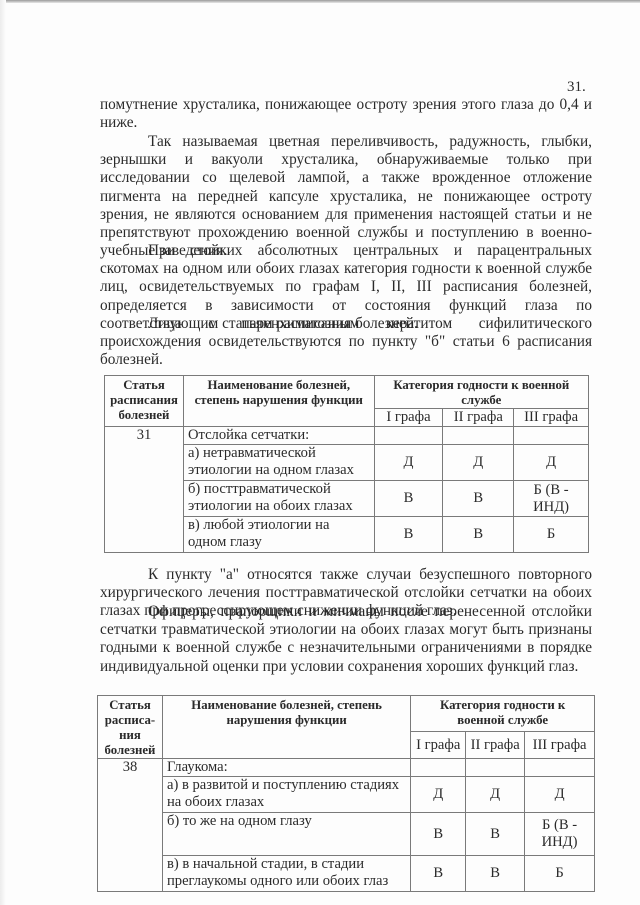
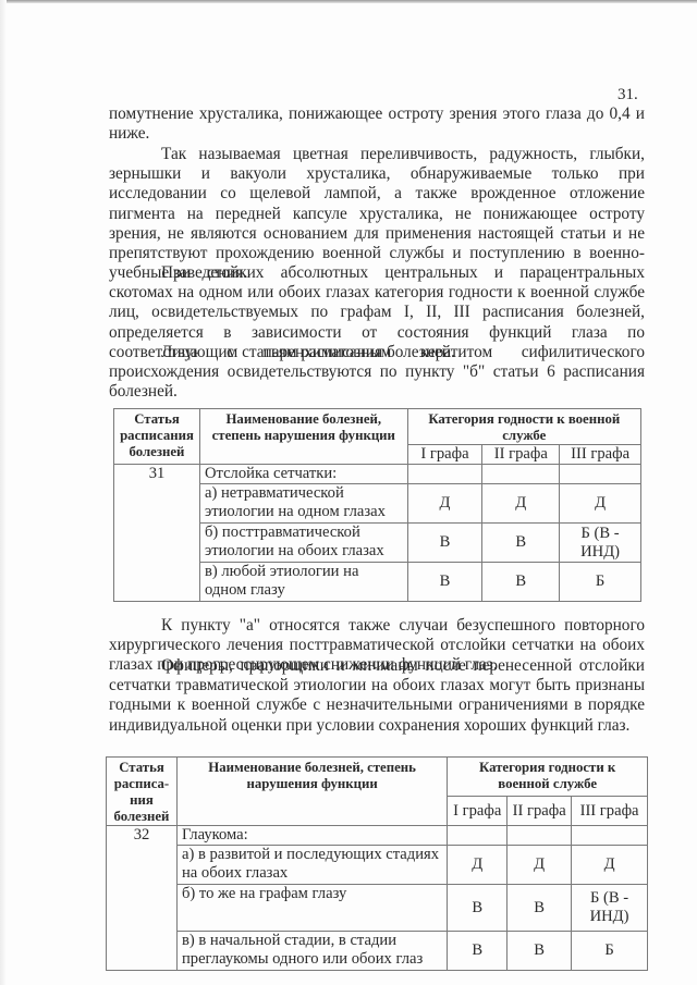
  31.
  помутнение хрусталика, понижающее остроту зрения этого глаза до 0,4 и ниже.
  Так называемая цветная переливчивость, радужность, глыбки, зернышки и вакуоли хрусталика, обнаруживаемые только при исследовании со щелевой лампой, а также врожденное отложение пигмента на передней капсуле хрусталика, не понижающее остроту зрения, не являются основанием для применения настоящей статьи и не препятствуют прохождению военной службы и поступлению в военно-учебные заведения.
  При стойких абсолютных центральных и парацентральных скотомах на одном или обоих глазах категория годности к военной службе лиц, освидетельствуемых по графам I, II, III расписания болезней, определяется в зависимости от состояния функций глаза по соответствующим статьям расписания болезней.
  Лица с паренхиматозным кератитом сифилитического происхождения освидетельствуются по пункту "б" статьи 6 расписания болезней.
  Статья расписания болезней	Наименование болезней, степень нарушения функции	Категория годности к военной службе
  I графа	II графа	III графа
  31	Отслойка сетчатки:
  а) нетравматической этиологии на одном глазах	Д	Д	Д
  б) посттравматической этиологии на обоих глазах	В	В	Б (В - ИНД)
  в) любой этиологии на одном глазу	В	В	Б
  К пункту "а" относятся также случаи безуспешного повторного хирургического лечения посттравматической отслойки сетчатки на обоих глазах при прогрессирующем снижении функций глаз.
  Офицеры, прапорщики и мичманы после перенесенной отслойки сетчатки травматической этиологии на обоих глазах могут быть признаны годными к военной службе с незначительными ограничениями в порядке индивидуальной оценки при условии сохранения хороших функций глаз.
  Статья расписа-ния болезней	Наименование болезней, степень нарушения функции	Категория годности к военной службе
  I графа	II графа	III графа
- 38	Глаукома:
+ 32	Глаукома:
- а) в развитой и поступлению стадиях на обоих глазах	Д	Д	Д
+ а) в развитой и последующих стадиях на обоих глазах	Д	Д	Д
- б) то же на одном глазу	В	В	Б (В - ИНД)
+ б) то же на графам глазу	В	В	Б (В - ИНД)
  в) в начальной стадии, в стадии преглаукомы одного или обоих глаз	В	В	Б
